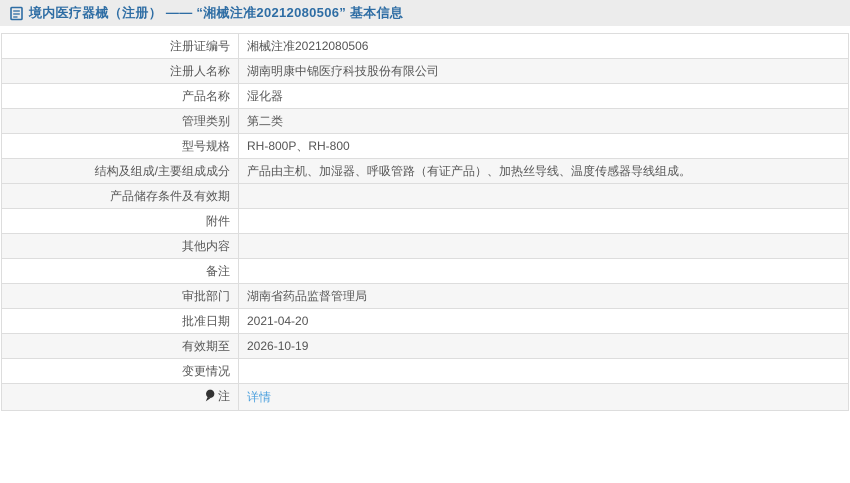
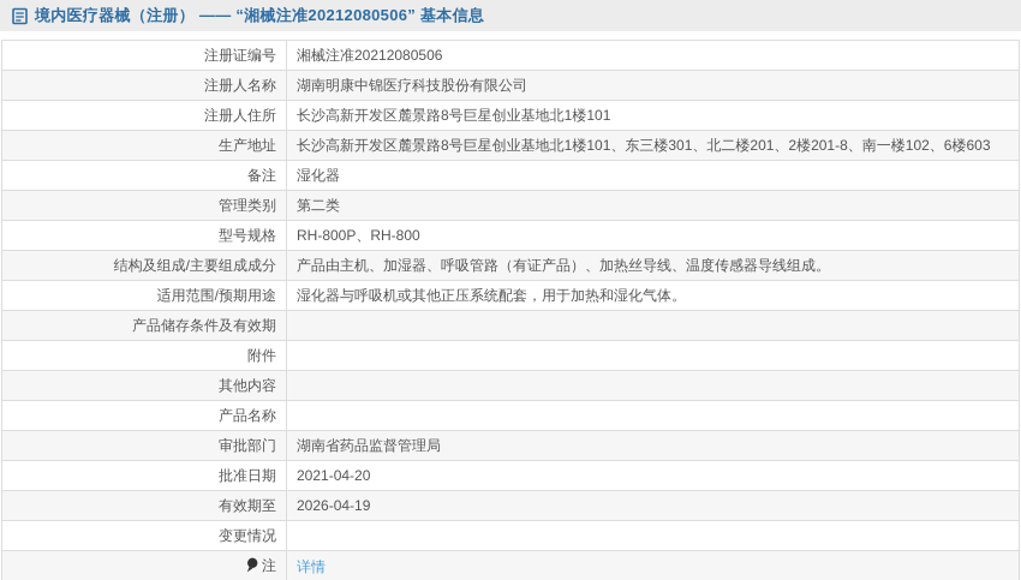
  境内医疗器械（注册） —— “湘械注准20212080506” 基本信息
  注册证编号	湘械注准20212080506
  注册人名称	湖南明康中锦医疗科技股份有限公司
+ 注册人住所	长沙高新开发区麓景路8号巨星创业基地北1楼101
+ 生产地址	长沙高新开发区麓景路8号巨星创业基地北1楼101、东三楼301、北二楼201、2楼201-8、南一楼102、6楼603
- 产品名称	湿化器
+ 备注	湿化器
  管理类别	第二类
  型号规格	RH-800P、RH-800
  结构及组成/主要组成成分	产品由主机、加湿器、呼吸管路（有证产品）、加热丝导线、温度传感器导线组成。
+ 适用范围/预期用途	湿化器与呼吸机或其他正压系统配套，用于加热和湿化气体。
  产品储存条件及有效期
  附件
  其他内容
- 备注
+ 产品名称
  审批部门	湖南省药品监督管理局
  批准日期	2021-04-20
- 有效期至	2026-10-19
+ 有效期至	2026-04-19
  变更情况
  注	详情
